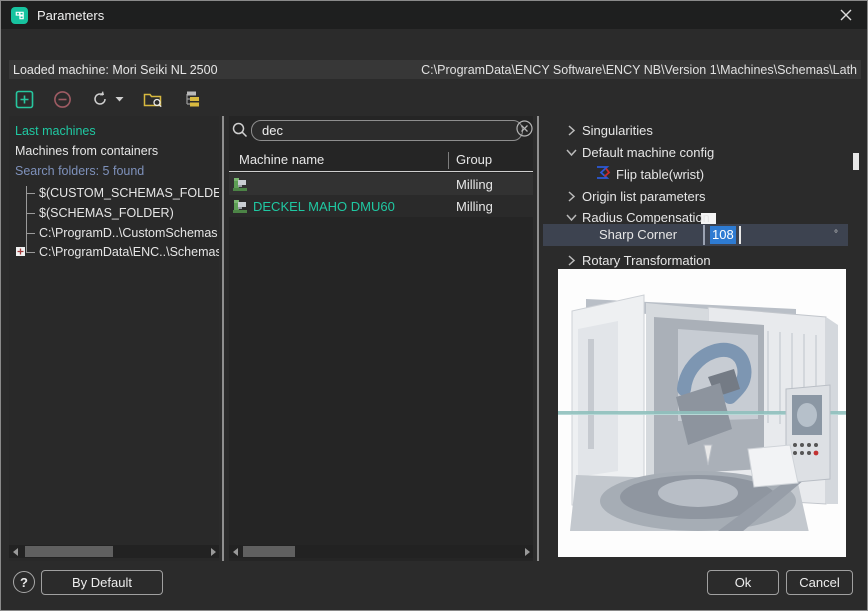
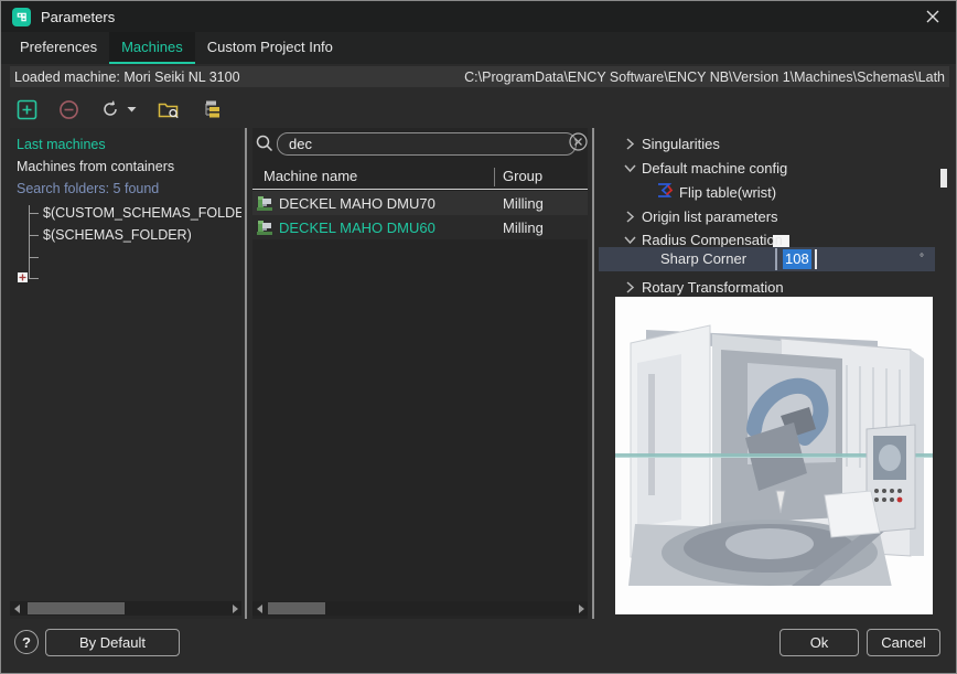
  Parameters
+ Preferences
+ Machines
+ Custom Project Info
- Loaded machine: Mori Seiki NL 2500
+ Loaded machine: Mori Seiki NL 3100
  C:\ProgramData\ENCY Software\ENCY NB\Version 1\Machines\Schemas\Lath
  Last machines
  Machines from containers
  Search folders: 5 found
  $(CUSTOM_SCHEMAS_FOLDE
  $(SCHEMAS_FOLDER)
- C:\ProgramD..\CustomSchemas
- C:\ProgramData\ENC..\Schemas
  dec
  Machine name
  Group
+ DECKEL MAHO DMU70
  Milling
  DECKEL MAHO DMU60
  Milling
  Singularities
  Default machine config
  Flip table(wrist)
  Origin list parameters
  Radius Compensation
  Sharp Corner
  108
  °
  Rotary Transformation
  ?
  By Default
  Ok
  Cancel
